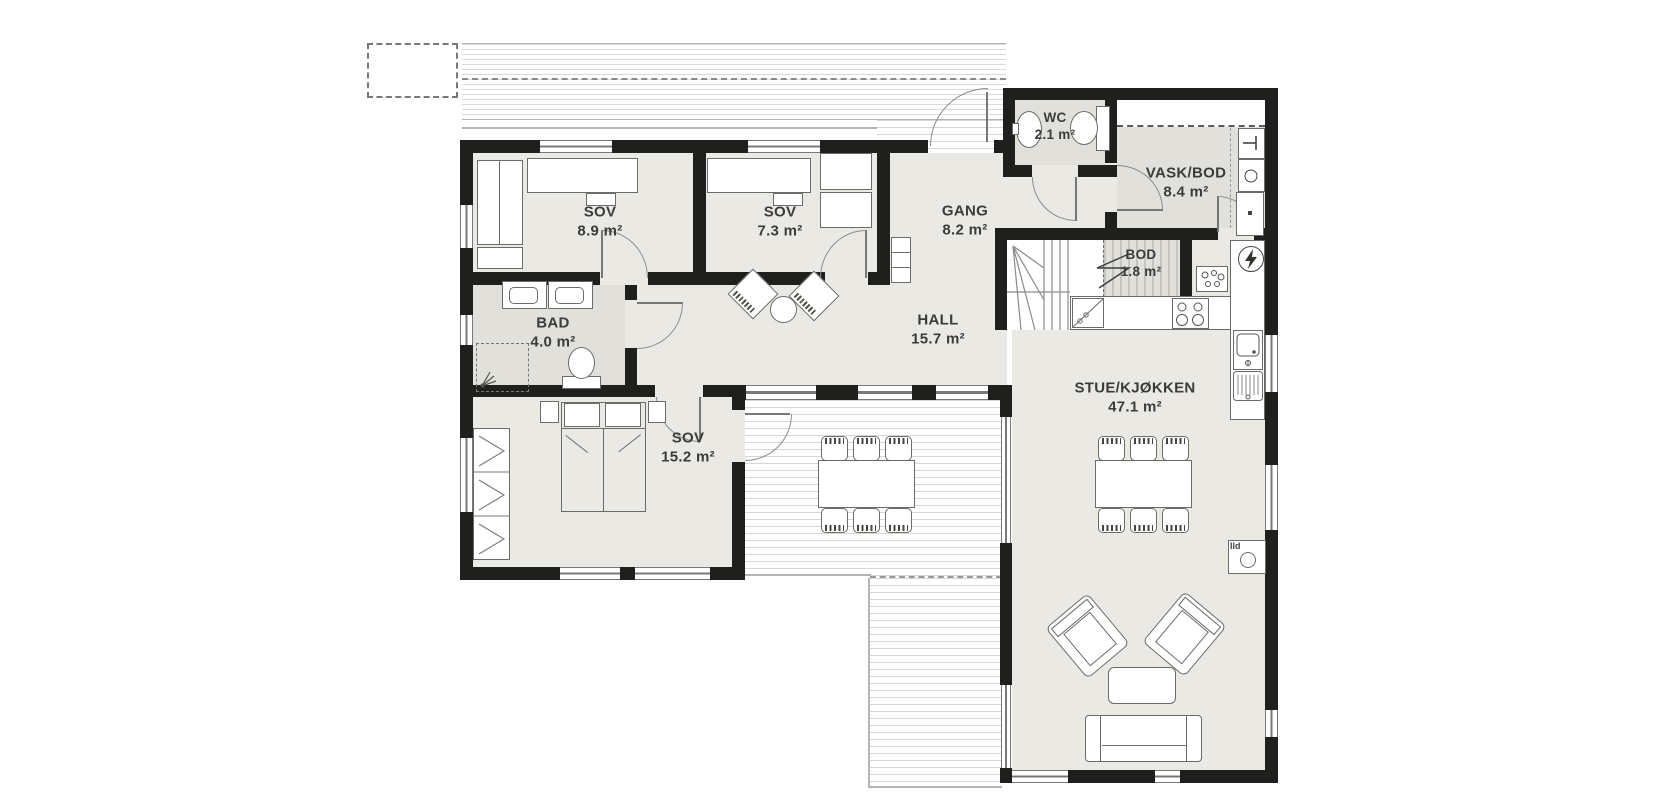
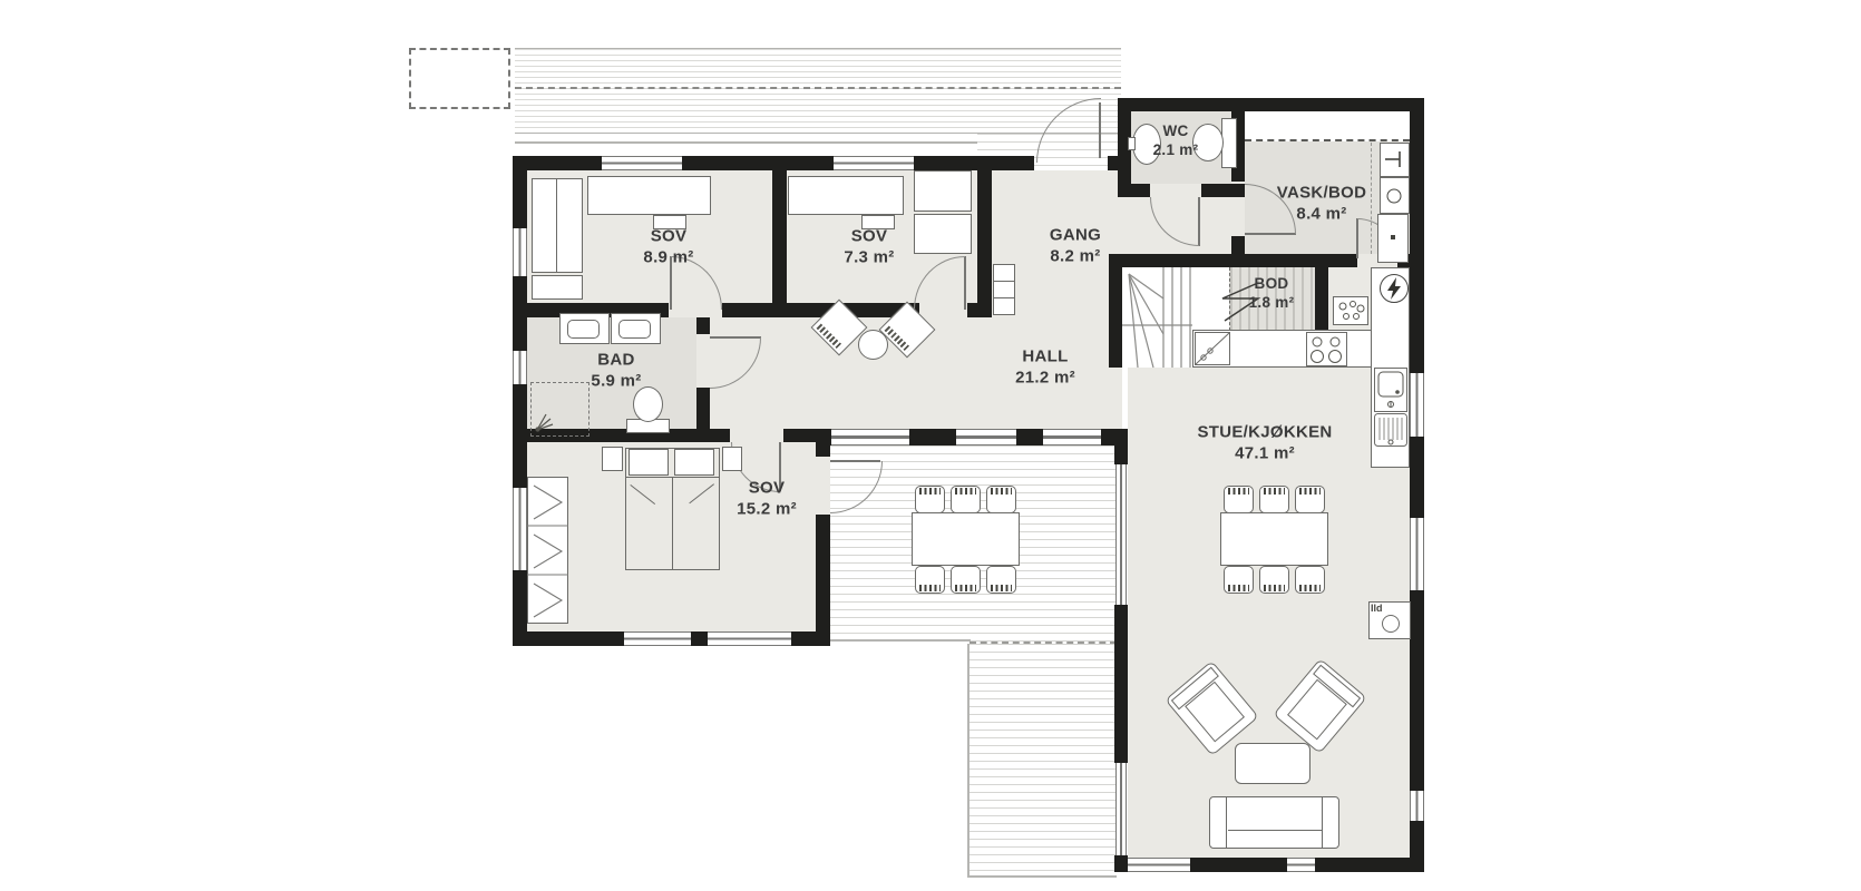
  Ild
  SOV
  8.9 m²
  SOV
  7.3 m²
  GANG
  8.2 m²
  WC
  2.1 m²
  VASK/BOD
  8.4 m²
  BOD
  1.8 m²
  HALL
- 15.7 m²
+ 21.2 m²
  BAD
- 4.0 m²
+ 5.9 m²
  SOV
  15.2 m²
  STUE/KJØKKEN
  47.1 m²
